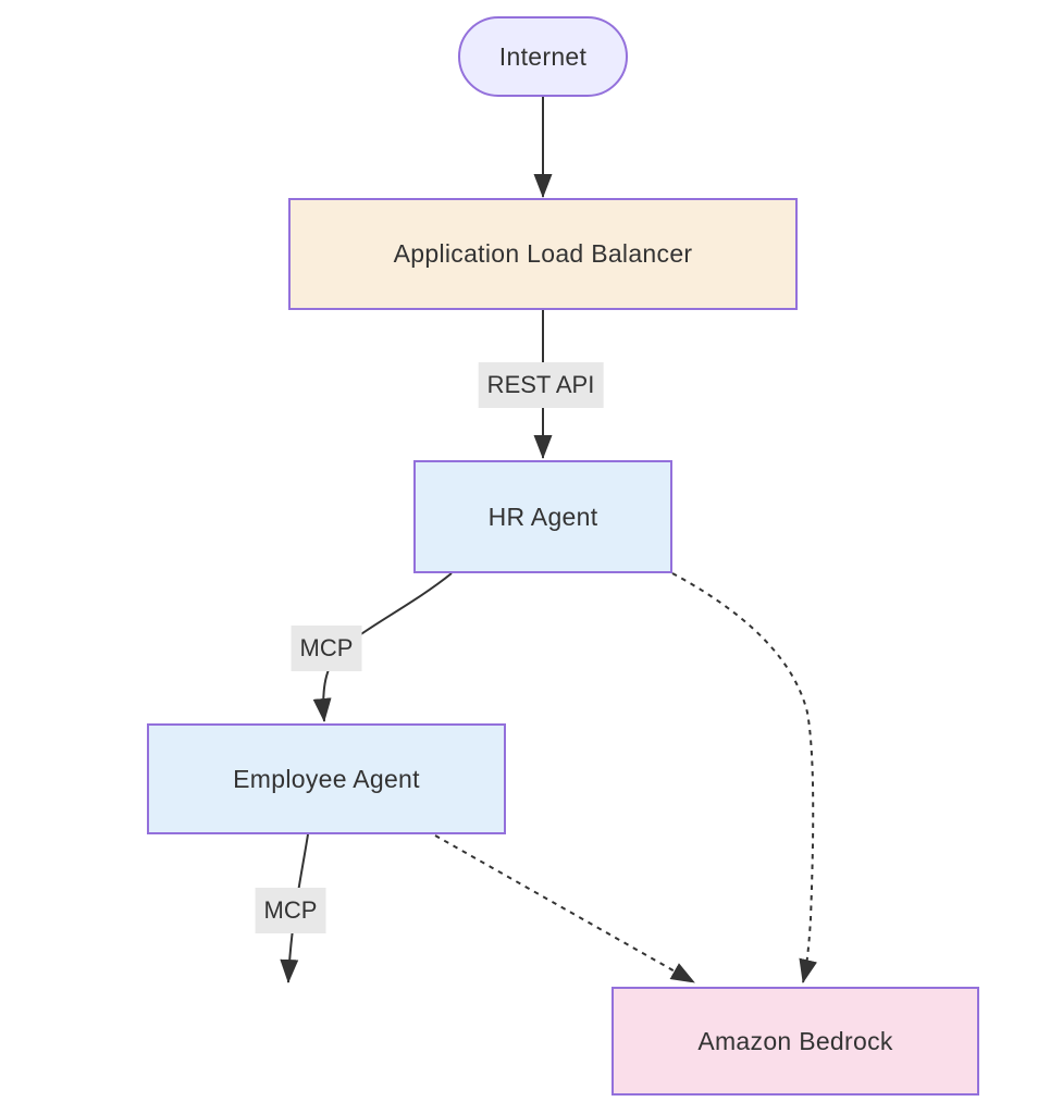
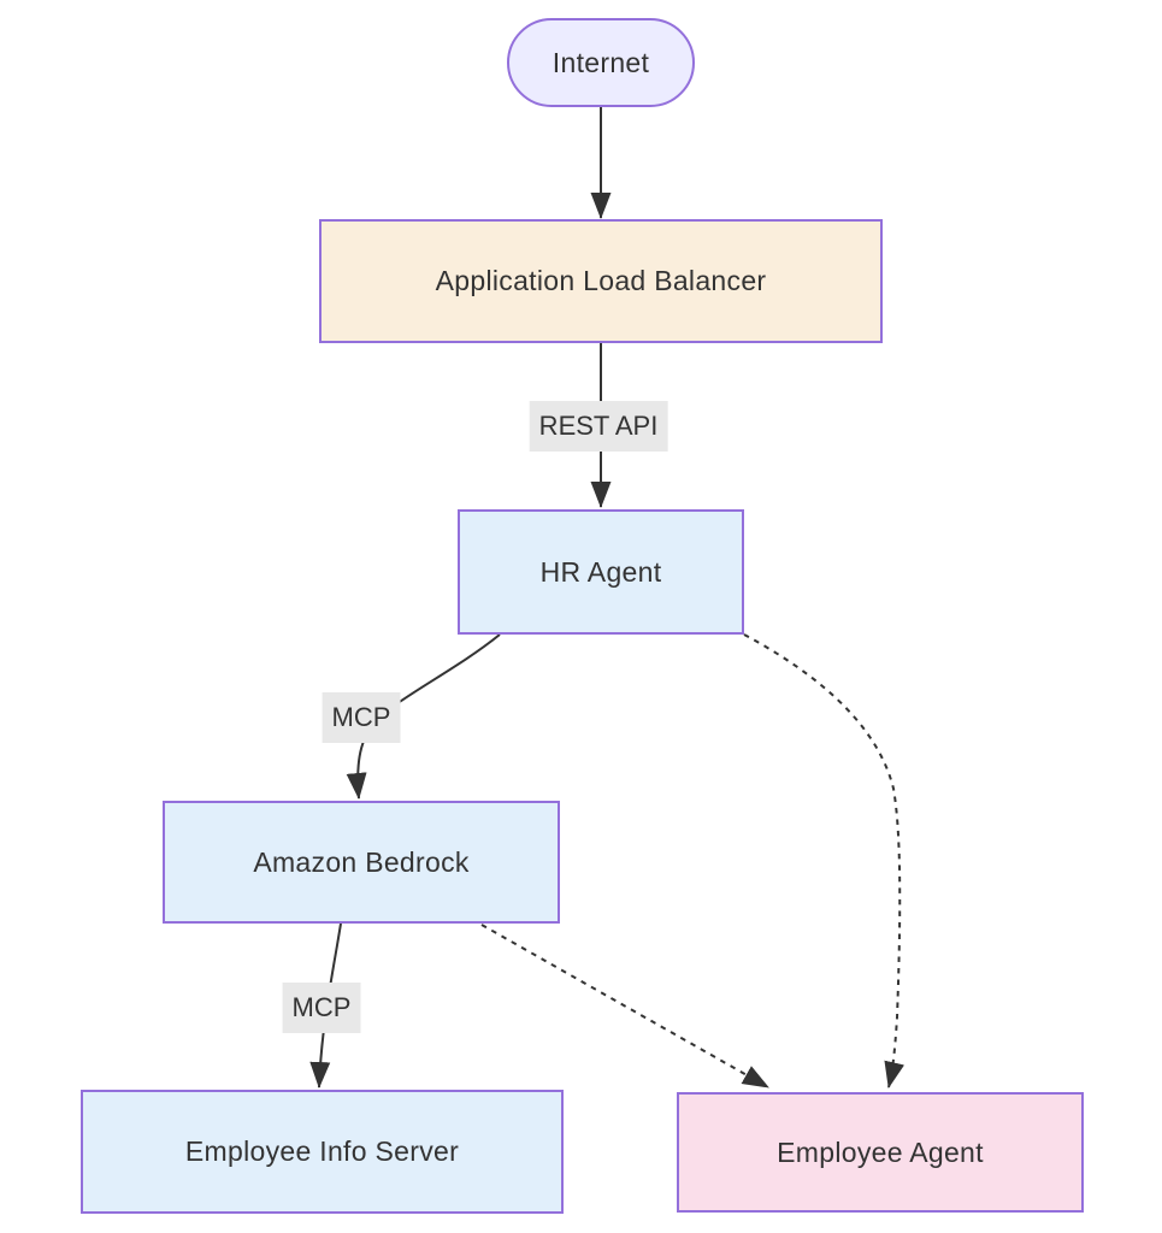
  REST API
  MCP
  MCP
  Internet
  Application Load Balancer
  HR Agent
- Employee Agent
+ Amazon Bedrock
+ Employee Info Server
- Amazon Bedrock
+ Employee Agent
